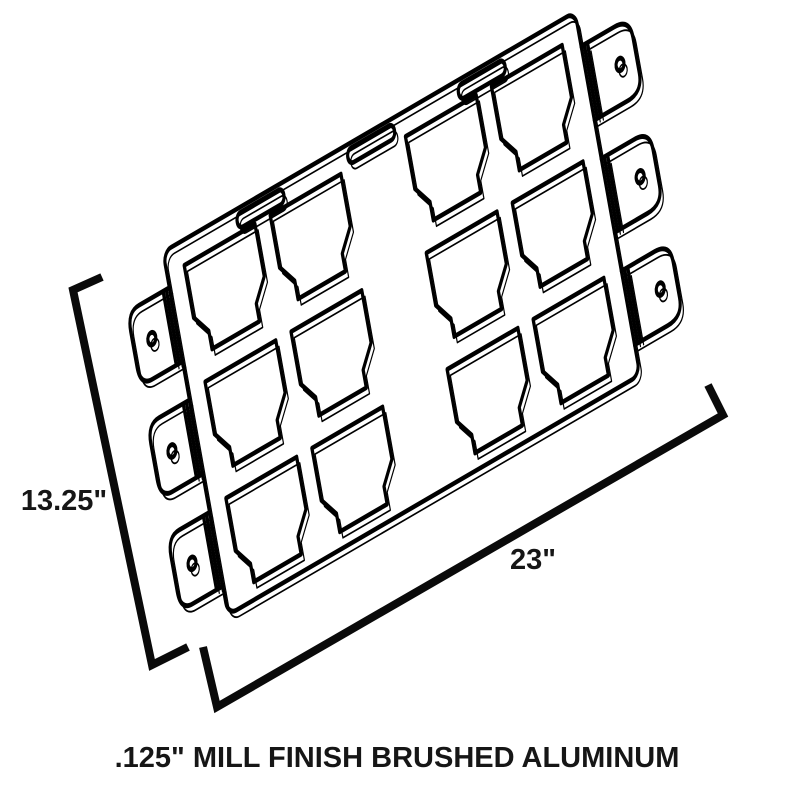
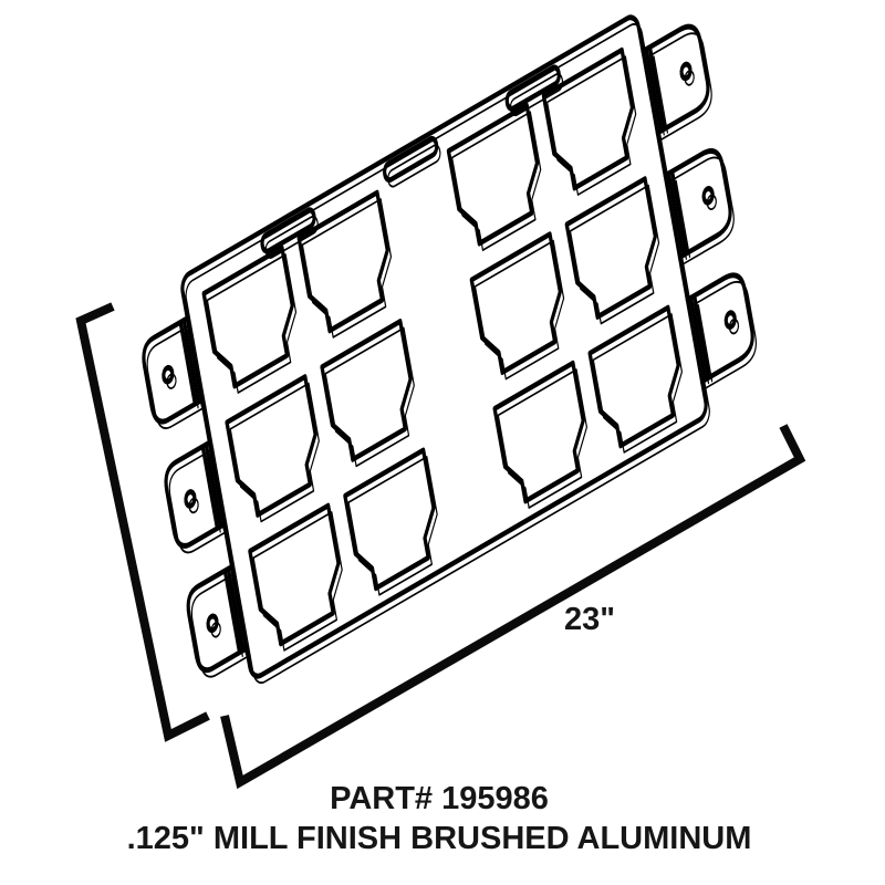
- 13.25"
  23"
+ PART# 195986
  .125" MILL FINISH BRUSHED ALUMINUM
